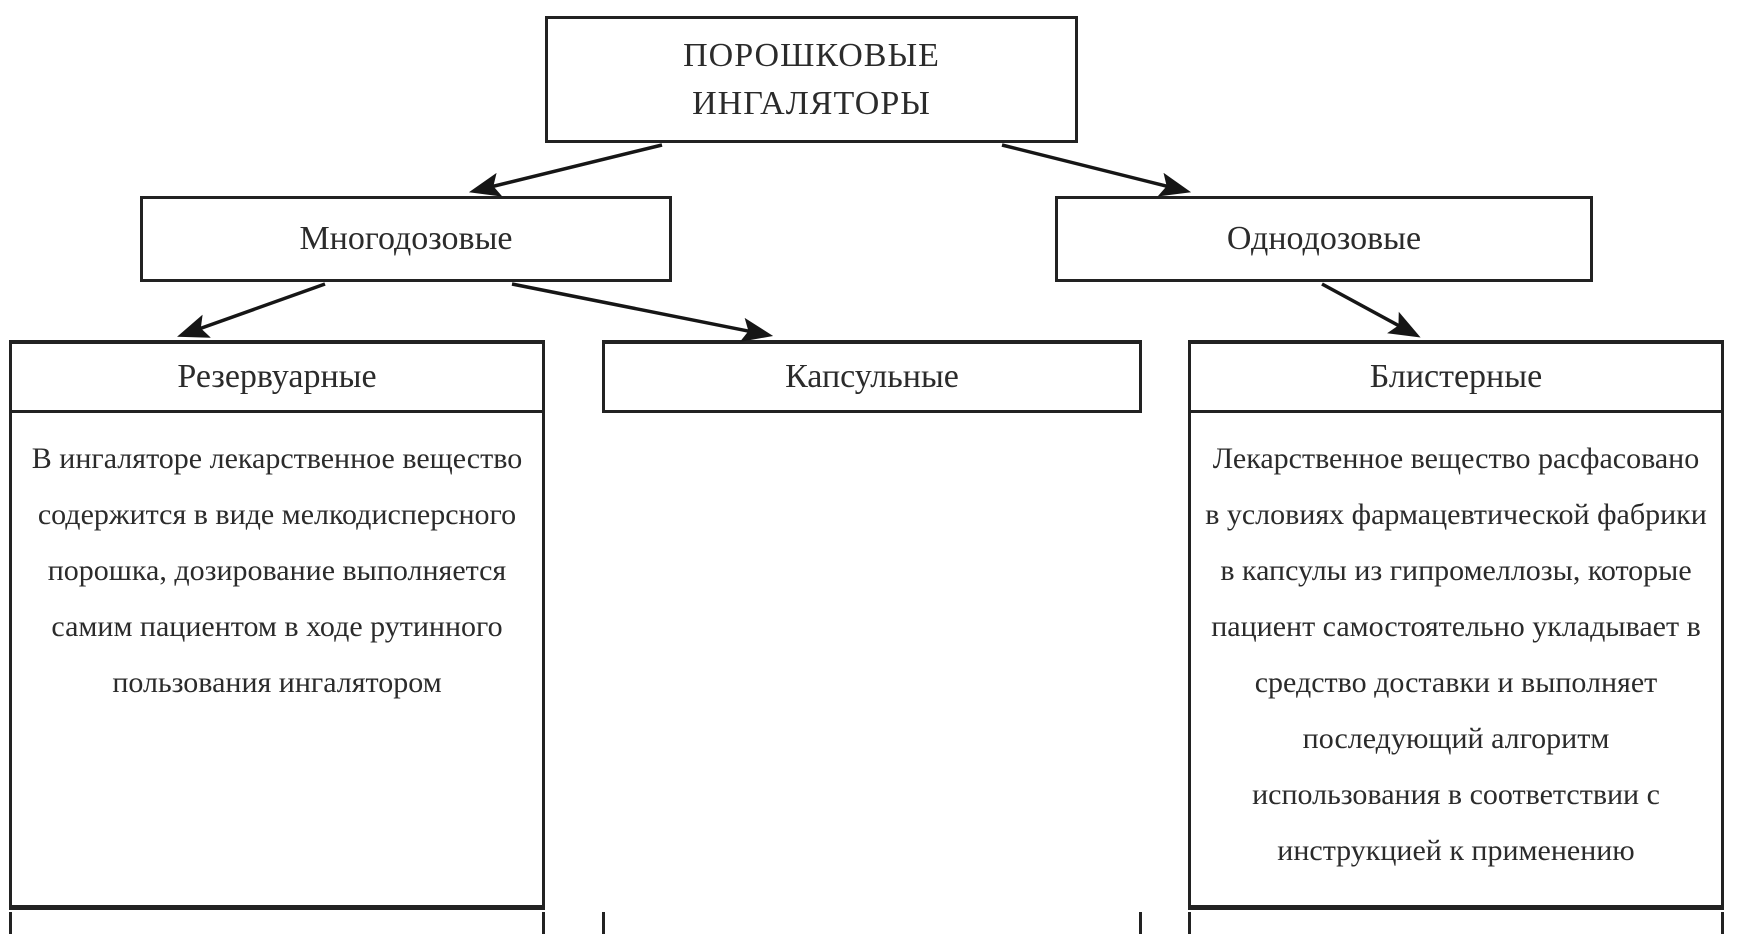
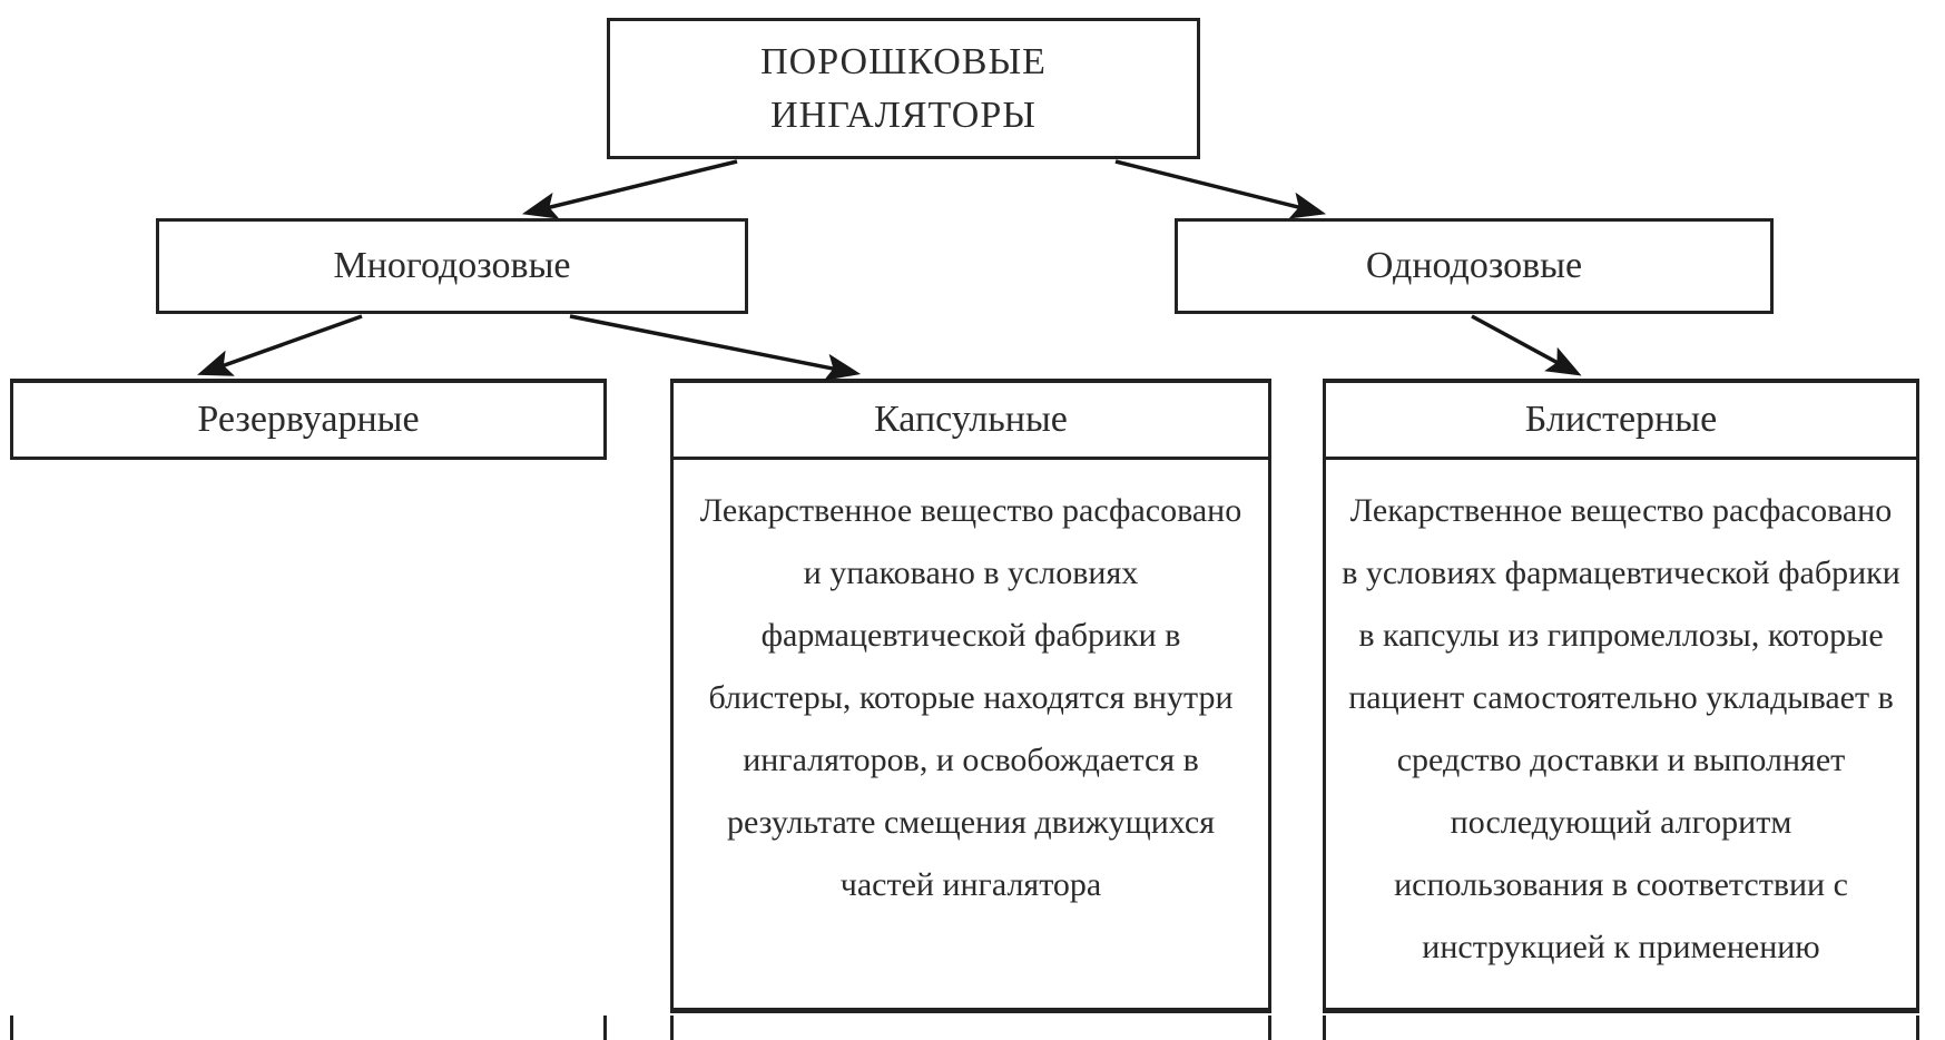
  ПОРОШКОВЫЕ
  ИНГАЛЯТОРЫ
  Многодозовые
  Однодозовые
  Резервуарные
- В ингаляторе лекарственное вещество содержится в виде мелкодисперсного порошка, дозирование выполняется самим пациентом в ходе рутинного пользования ингалятором
  Капсульные
+ Лекарственное вещество расфасовано и упаковано в условиях фармацевтической фабрики в блистеры, которые находятся внутри ингаляторов, и освобождается в результате смещения движущихся частей ингалятора
  Блистерные
  Лекарственное вещество расфасовано в условиях фармацевтической фабрики в капсулы из гипромеллозы, которые пациент самостоятельно укладывает в средство доставки и выполняет последующий алгоритм использования в соответствии с инструкцией к применению
